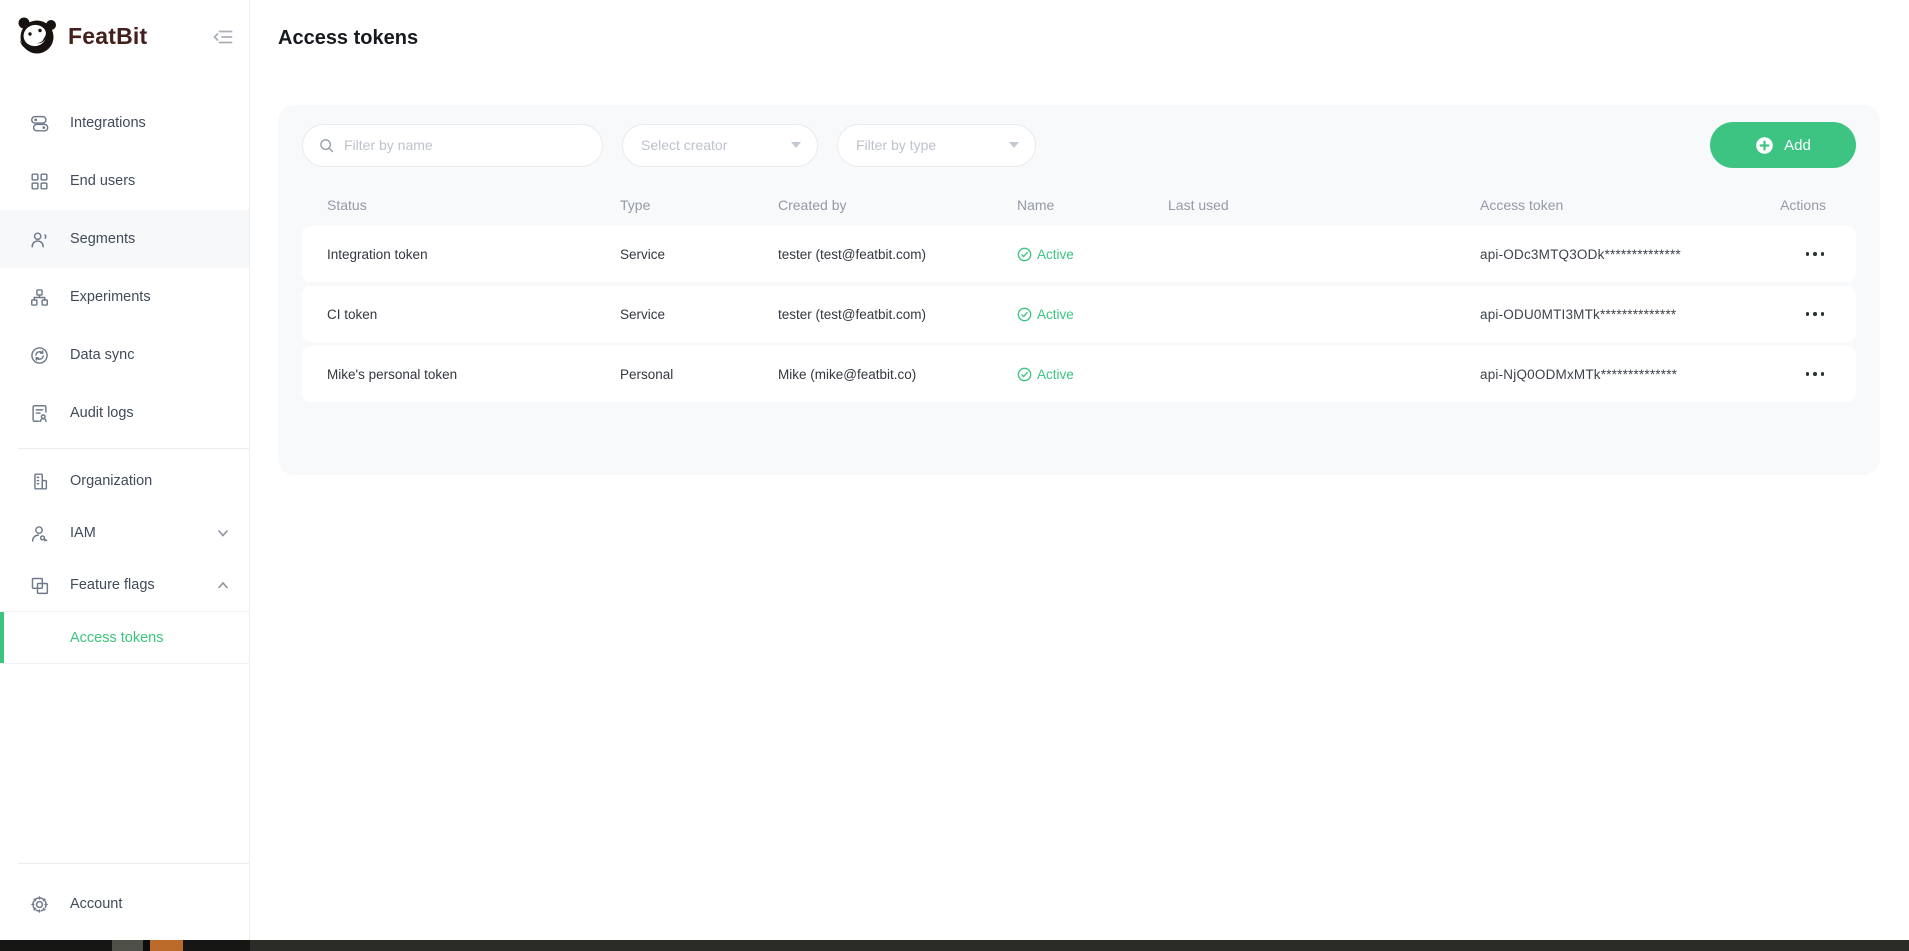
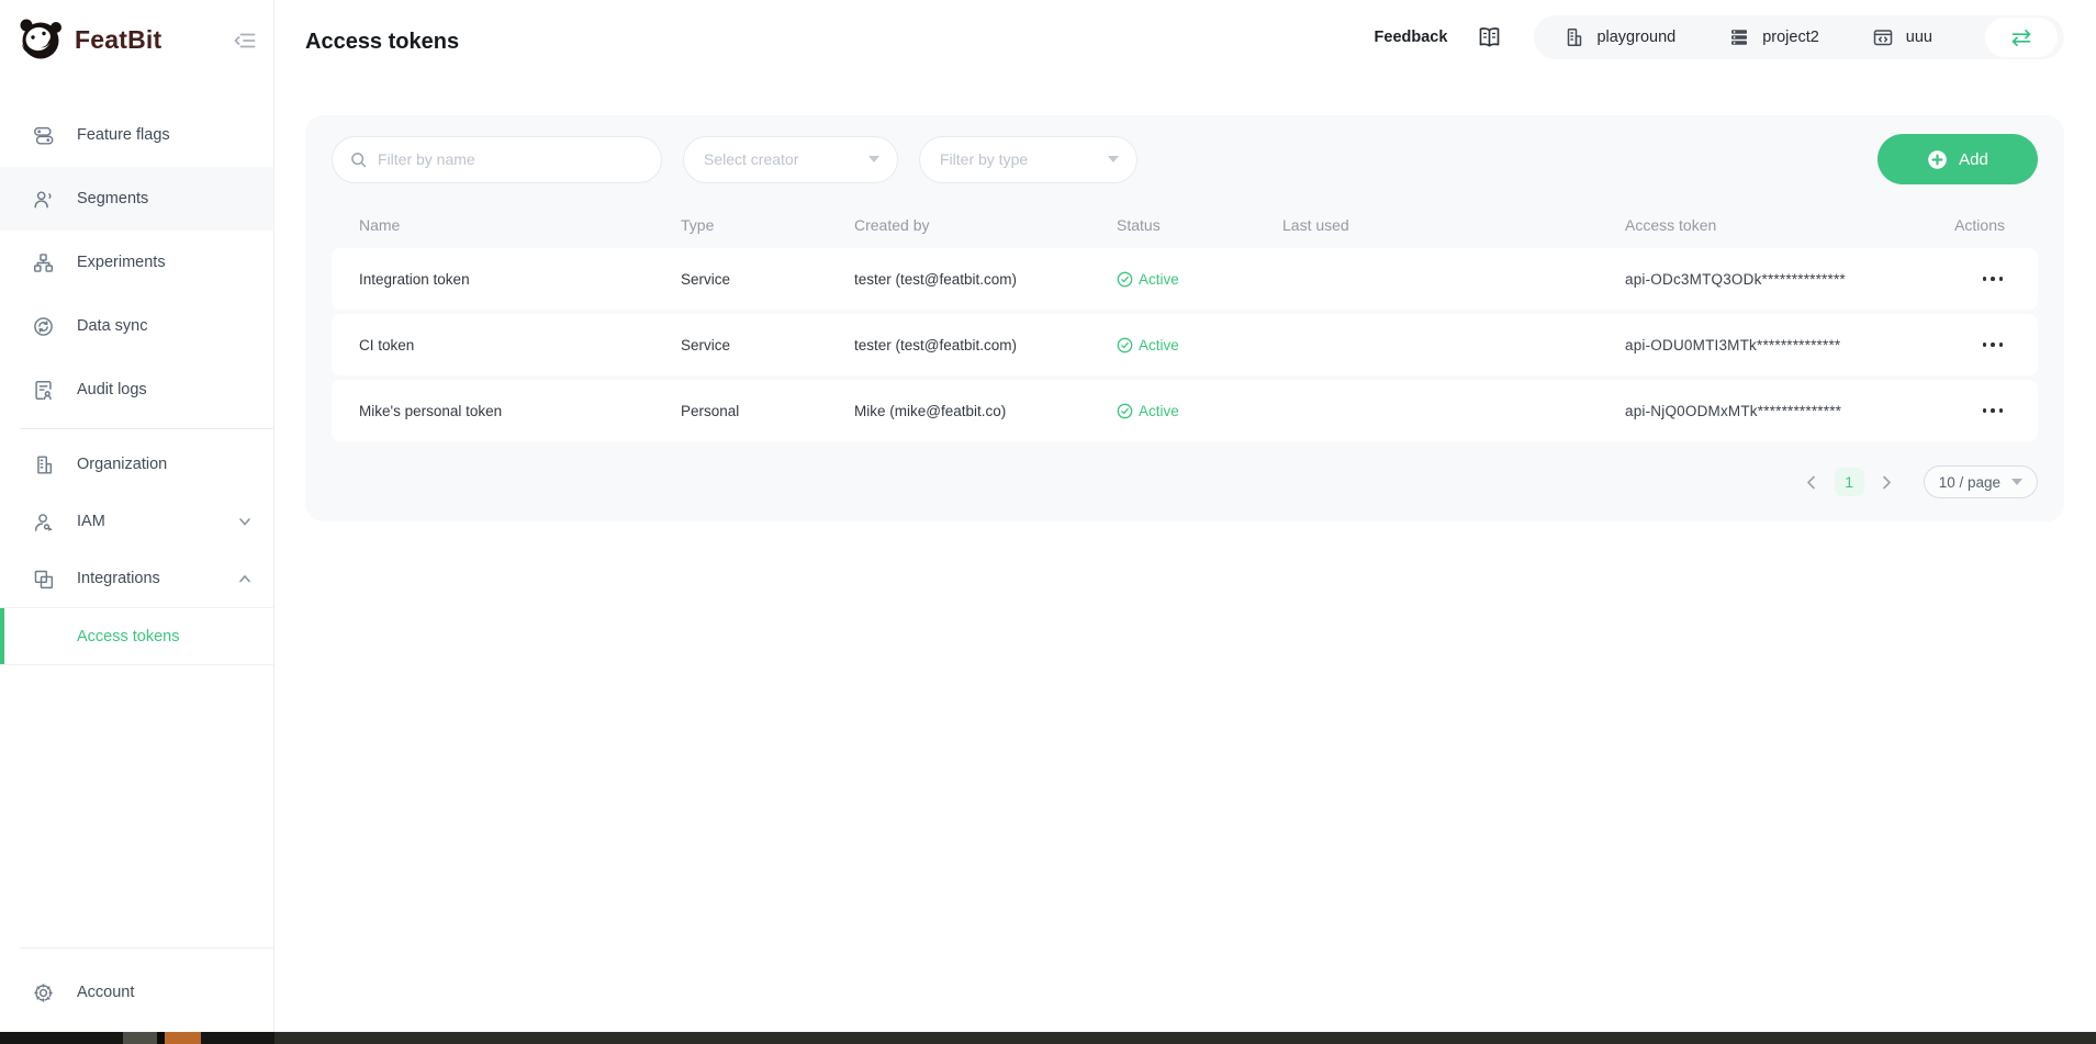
  FeatBit
- Integrations
+ Feature flags
- End users
  Segments
  Experiments
  Data sync
  Audit logs
  Organization
  IAM
- Feature flags
+ Integrations
  Access tokens
  Account
  Access tokens
+ Feedback
+ playground
+ project2
+ uuu
  Filter by name
  Select creator
  Filter by type
  Add
- Status
+ Name
  Type
  Created by
- Name
+ Status
  Last used
  Access token
  Actions
  Integration token
  Service
  tester (test@featbit.com)
  Active
  api-ODc3MTQ3ODk**************
  CI token
  Service
  tester (test@featbit.com)
  Active
  api-ODU0MTI3MTk**************
  Mike's personal token
  Personal
  Mike (mike@featbit.co)
  Active
  api-NjQ0ODMxMTk**************
+ 1
+ 10 / page
